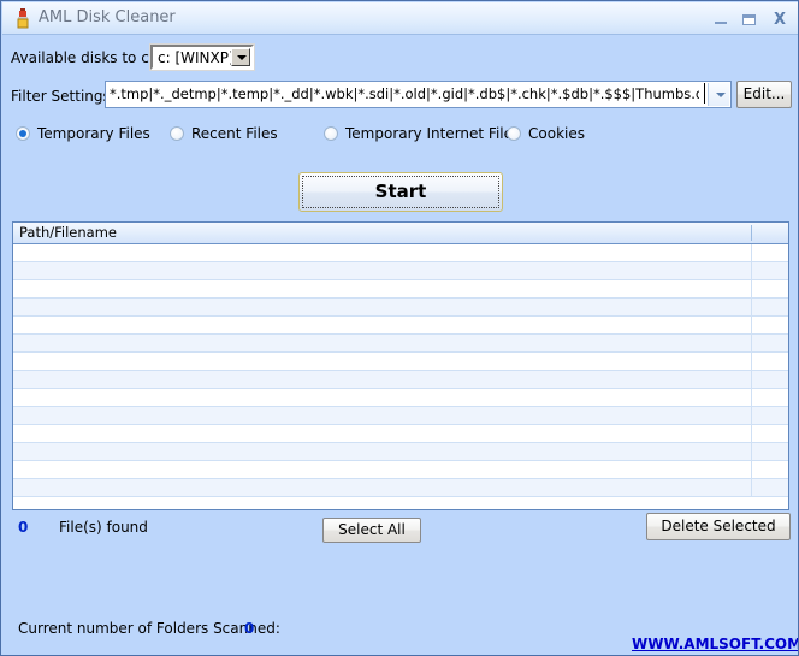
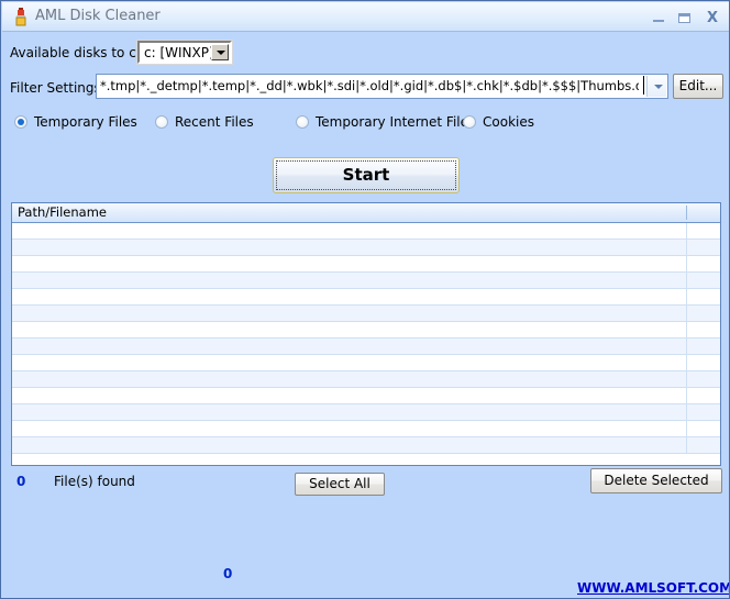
  AML Disk Cleaner
  X
  Available disks to c
  c: [WINXP
  Filter Setting
  *.tmp|*._detmp|*.temp|*._dd|*.wbk|*.sdi|*.old|*.gid|*.db$|*.chk|*.$db|*.$$$|Thumbs.
  Edit...
  Temporary Files
  Recent Files
  Temporary Internet Fil
  Cookies
  Start
  Path/Filename
  0
  File(s) found
  Select All
  Delete Selected
- Current number of Folders Scanned:
  0
  WWW.AMLSOFT.COM
